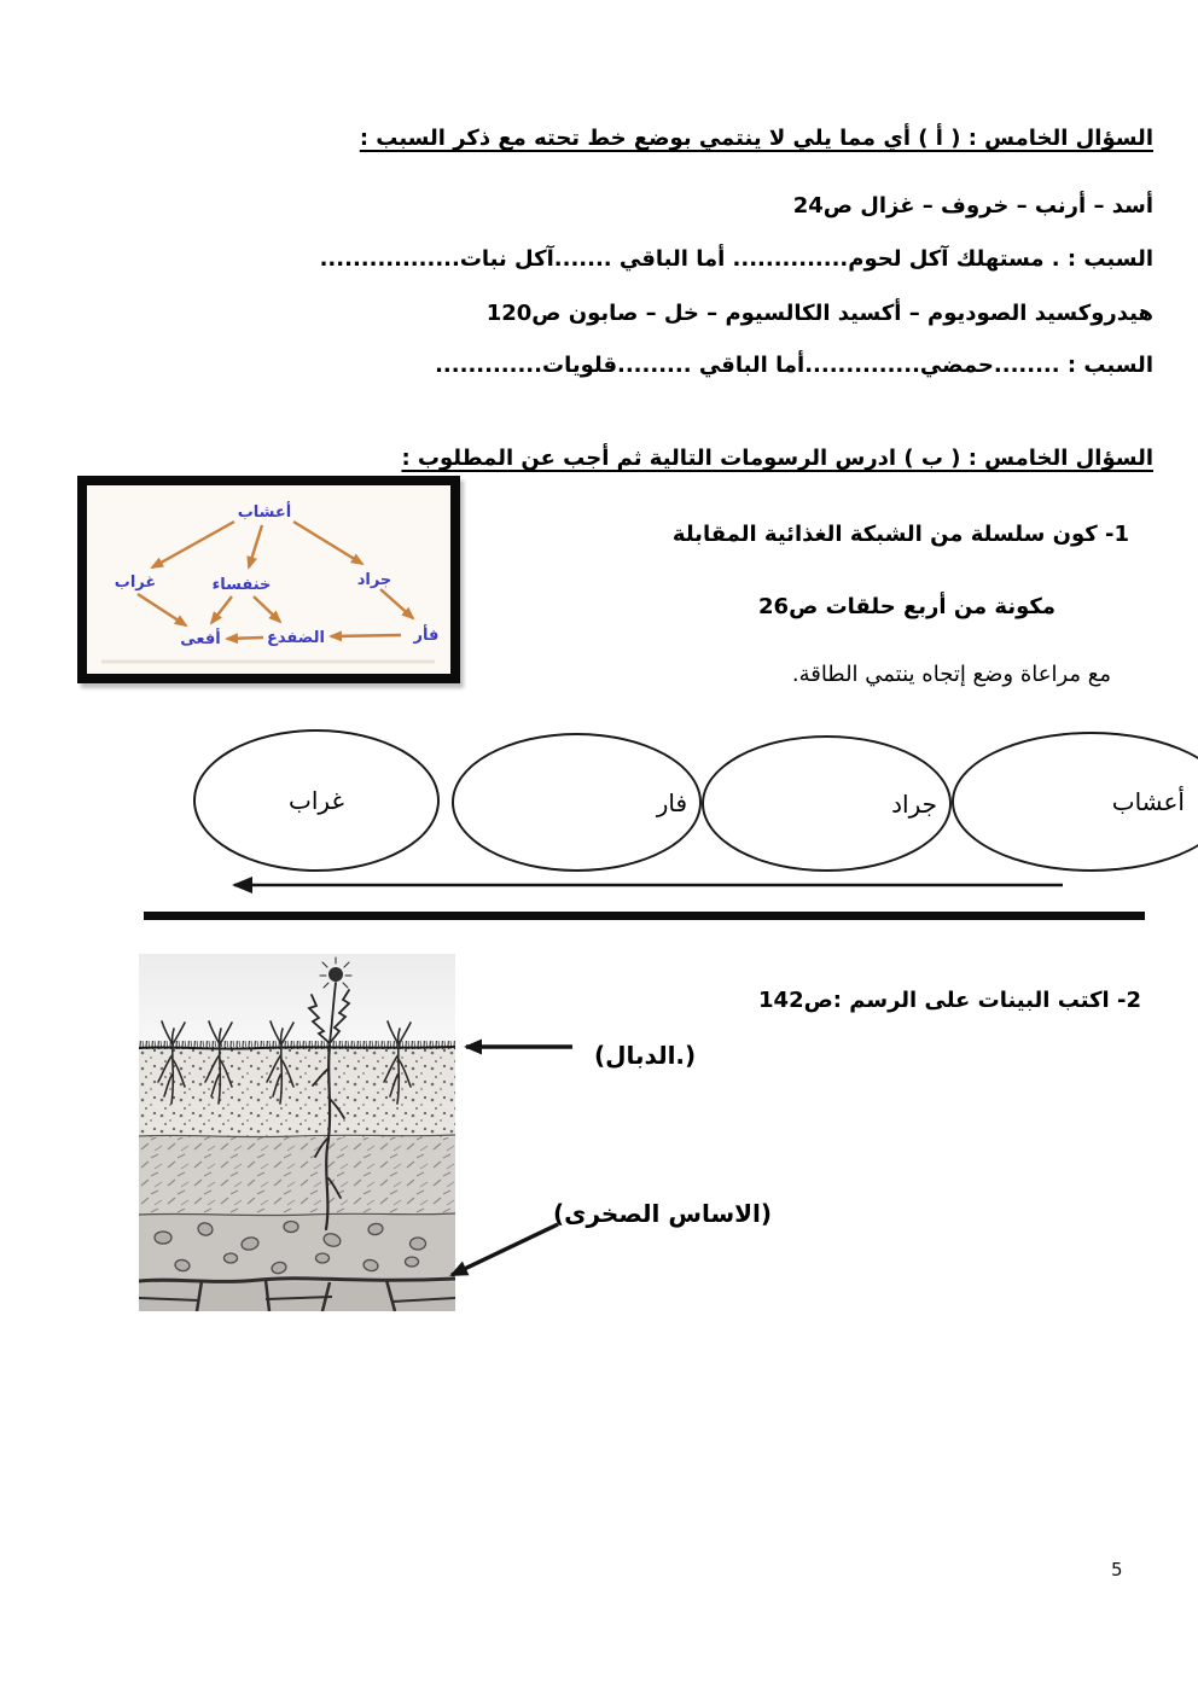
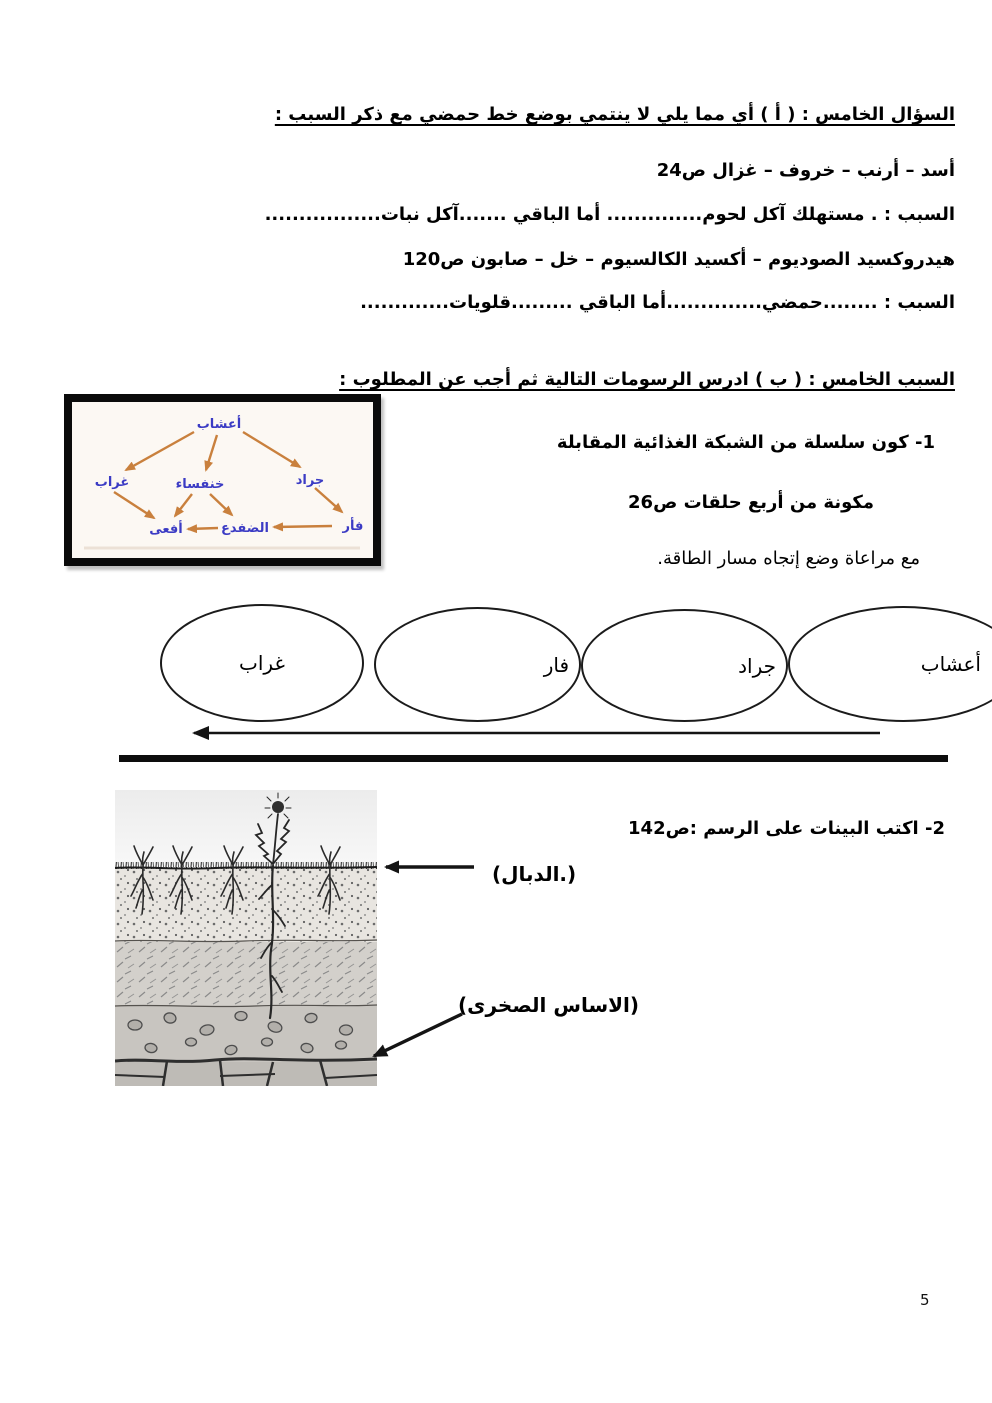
- السؤال الخامس : ( أ ) أي مما يلي لا ينتمي بوضع خط تحته مع ذكر السبب :
+ السؤال الخامس : ( أ ) أي مما يلي لا ينتمي بوضع خط حمضي مع ذكر السبب :
  أسد – أرنب – خروف – غزال ص24
  السبب : . مستهلك آكل لحوم.............. أما الباقي .......آكل نبات.................
  هيدروكسيد الصوديوم – أكسيد الكالسيوم – خل – صابون ص120
  السبب : ........حمضي..............أما الباقي .........قلويات.............
- السؤال الخامس : ( ب ) ادرس الرسومات التالية ثم أجب عن المطلوب :
+ السبب الخامس : ( ب ) ادرس الرسومات التالية ثم أجب عن المطلوب :
  أعشاب
  غراب
  خنفساء
  جراد
  فأر
  الضفدع
  أفعى
  1- كون سلسلة من الشبكة الغذائية المقابلة
  مكونة من أربع حلقات ص26
- مع مراعاة وضع إتجاه ينتمي الطاقة.
+ مع مراعاة وضع إتجاه مسار الطاقة.
  غراب
  فار
  جراد
  أعشاب
  2- اكتب البينات على الرسم :ص142
  (.الدبال)
  (الاساس الصخرى)
  5
